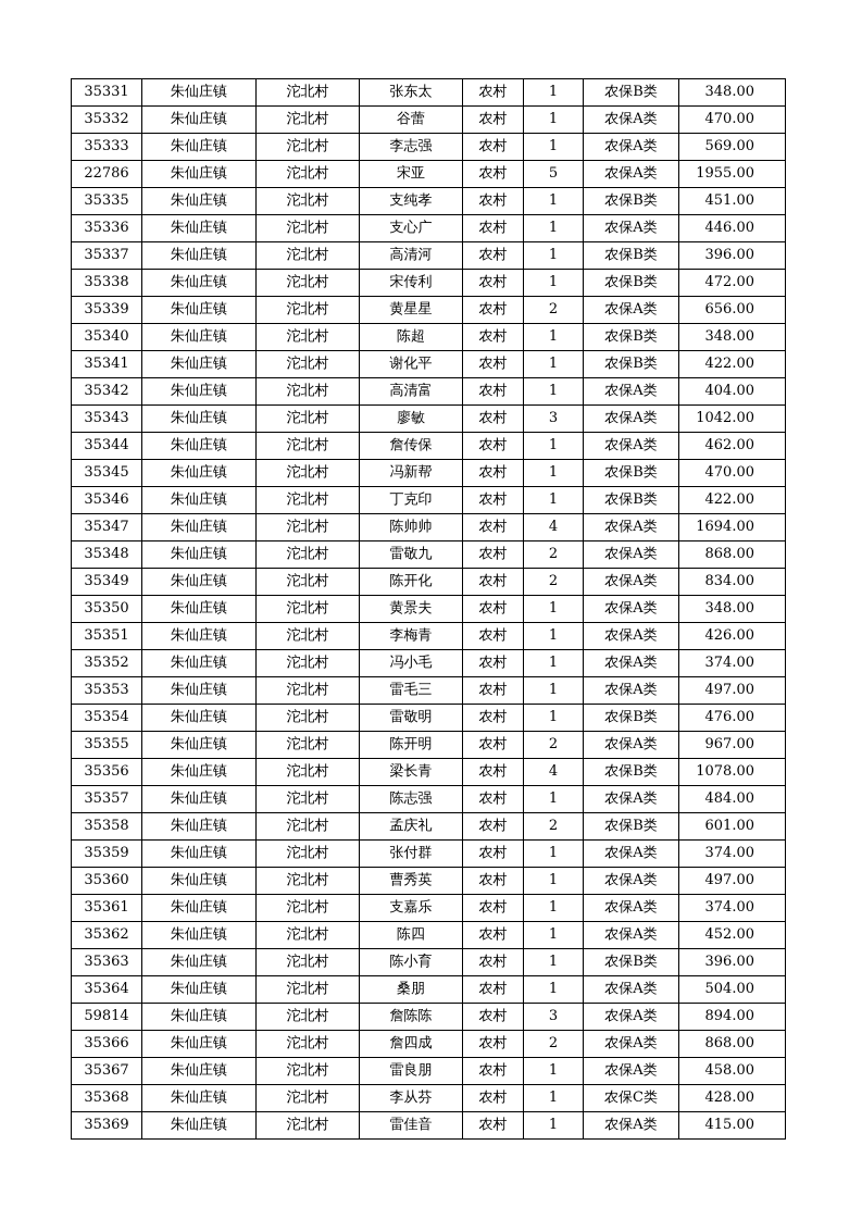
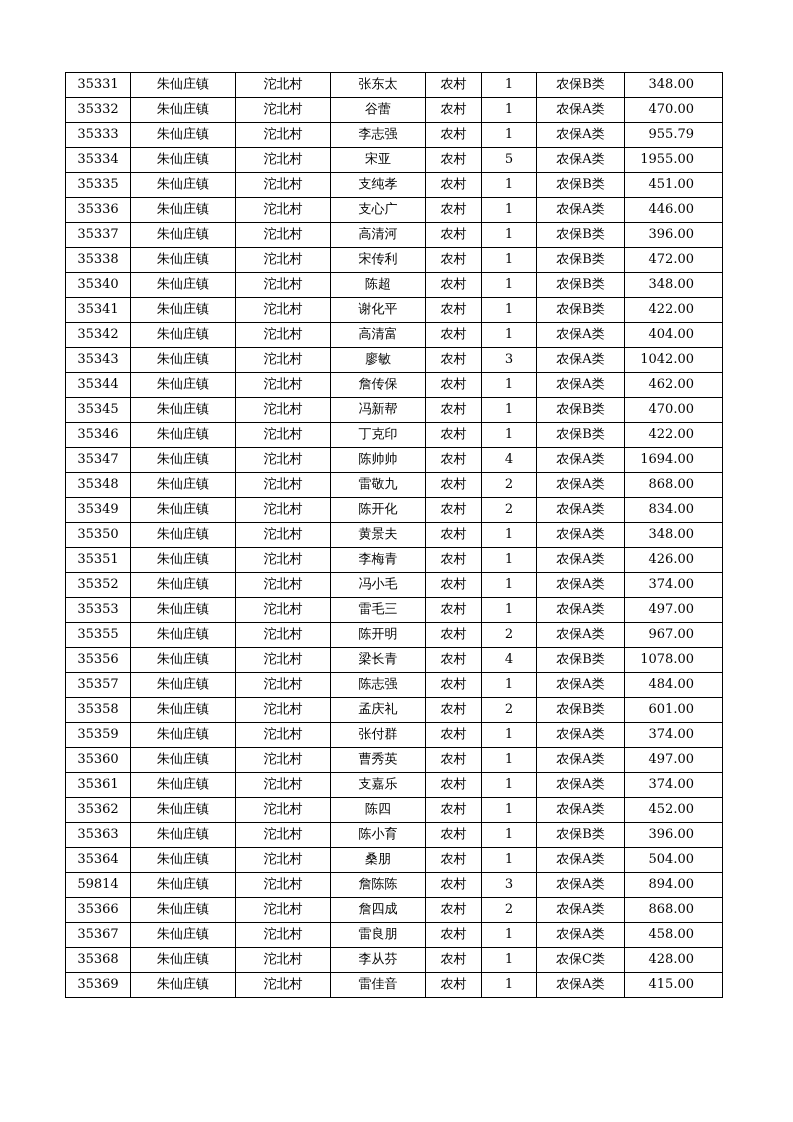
  35331	朱仙庄镇	沱北村	张东太	农村	1	农保B类	348.00
  35332	朱仙庄镇	沱北村	谷蕾	农村	1	农保A类	470.00
- 35333	朱仙庄镇	沱北村	李志强	农村	1	农保A类	569.00
+ 35333	朱仙庄镇	沱北村	李志强	农村	1	农保A类	955.79
- 22786	朱仙庄镇	沱北村	宋亚	农村	5	农保A类	1955.00
+ 35334	朱仙庄镇	沱北村	宋亚	农村	5	农保A类	1955.00
  35335	朱仙庄镇	沱北村	支纯孝	农村	1	农保B类	451.00
  35336	朱仙庄镇	沱北村	支心广	农村	1	农保A类	446.00
  35337	朱仙庄镇	沱北村	高清河	农村	1	农保B类	396.00
  35338	朱仙庄镇	沱北村	宋传利	农村	1	农保B类	472.00
- 35339	朱仙庄镇	沱北村	黄星星	农村	2	农保A类	656.00
  35340	朱仙庄镇	沱北村	陈超	农村	1	农保B类	348.00
  35341	朱仙庄镇	沱北村	谢化平	农村	1	农保B类	422.00
  35342	朱仙庄镇	沱北村	高清富	农村	1	农保A类	404.00
  35343	朱仙庄镇	沱北村	廖敏	农村	3	农保A类	1042.00
  35344	朱仙庄镇	沱北村	詹传保	农村	1	农保A类	462.00
  35345	朱仙庄镇	沱北村	冯新帮	农村	1	农保B类	470.00
  35346	朱仙庄镇	沱北村	丁克印	农村	1	农保B类	422.00
  35347	朱仙庄镇	沱北村	陈帅帅	农村	4	农保A类	1694.00
  35348	朱仙庄镇	沱北村	雷敬九	农村	2	农保A类	868.00
  35349	朱仙庄镇	沱北村	陈开化	农村	2	农保A类	834.00
  35350	朱仙庄镇	沱北村	黄景夫	农村	1	农保A类	348.00
  35351	朱仙庄镇	沱北村	李梅青	农村	1	农保A类	426.00
  35352	朱仙庄镇	沱北村	冯小毛	农村	1	农保A类	374.00
  35353	朱仙庄镇	沱北村	雷毛三	农村	1	农保A类	497.00
- 35354	朱仙庄镇	沱北村	雷敬明	农村	1	农保B类	476.00
  35355	朱仙庄镇	沱北村	陈开明	农村	2	农保A类	967.00
  35356	朱仙庄镇	沱北村	梁长青	农村	4	农保B类	1078.00
  35357	朱仙庄镇	沱北村	陈志强	农村	1	农保A类	484.00
  35358	朱仙庄镇	沱北村	孟庆礼	农村	2	农保B类	601.00
  35359	朱仙庄镇	沱北村	张付群	农村	1	农保A类	374.00
  35360	朱仙庄镇	沱北村	曹秀英	农村	1	农保A类	497.00
  35361	朱仙庄镇	沱北村	支嘉乐	农村	1	农保A类	374.00
  35362	朱仙庄镇	沱北村	陈四	农村	1	农保A类	452.00
  35363	朱仙庄镇	沱北村	陈小育	农村	1	农保B类	396.00
  35364	朱仙庄镇	沱北村	桑朋	农村	1	农保A类	504.00
  59814	朱仙庄镇	沱北村	詹陈陈	农村	3	农保A类	894.00
  35366	朱仙庄镇	沱北村	詹四成	农村	2	农保A类	868.00
  35367	朱仙庄镇	沱北村	雷良朋	农村	1	农保A类	458.00
  35368	朱仙庄镇	沱北村	李从芬	农村	1	农保C类	428.00
  35369	朱仙庄镇	沱北村	雷佳音	农村	1	农保A类	415.00
